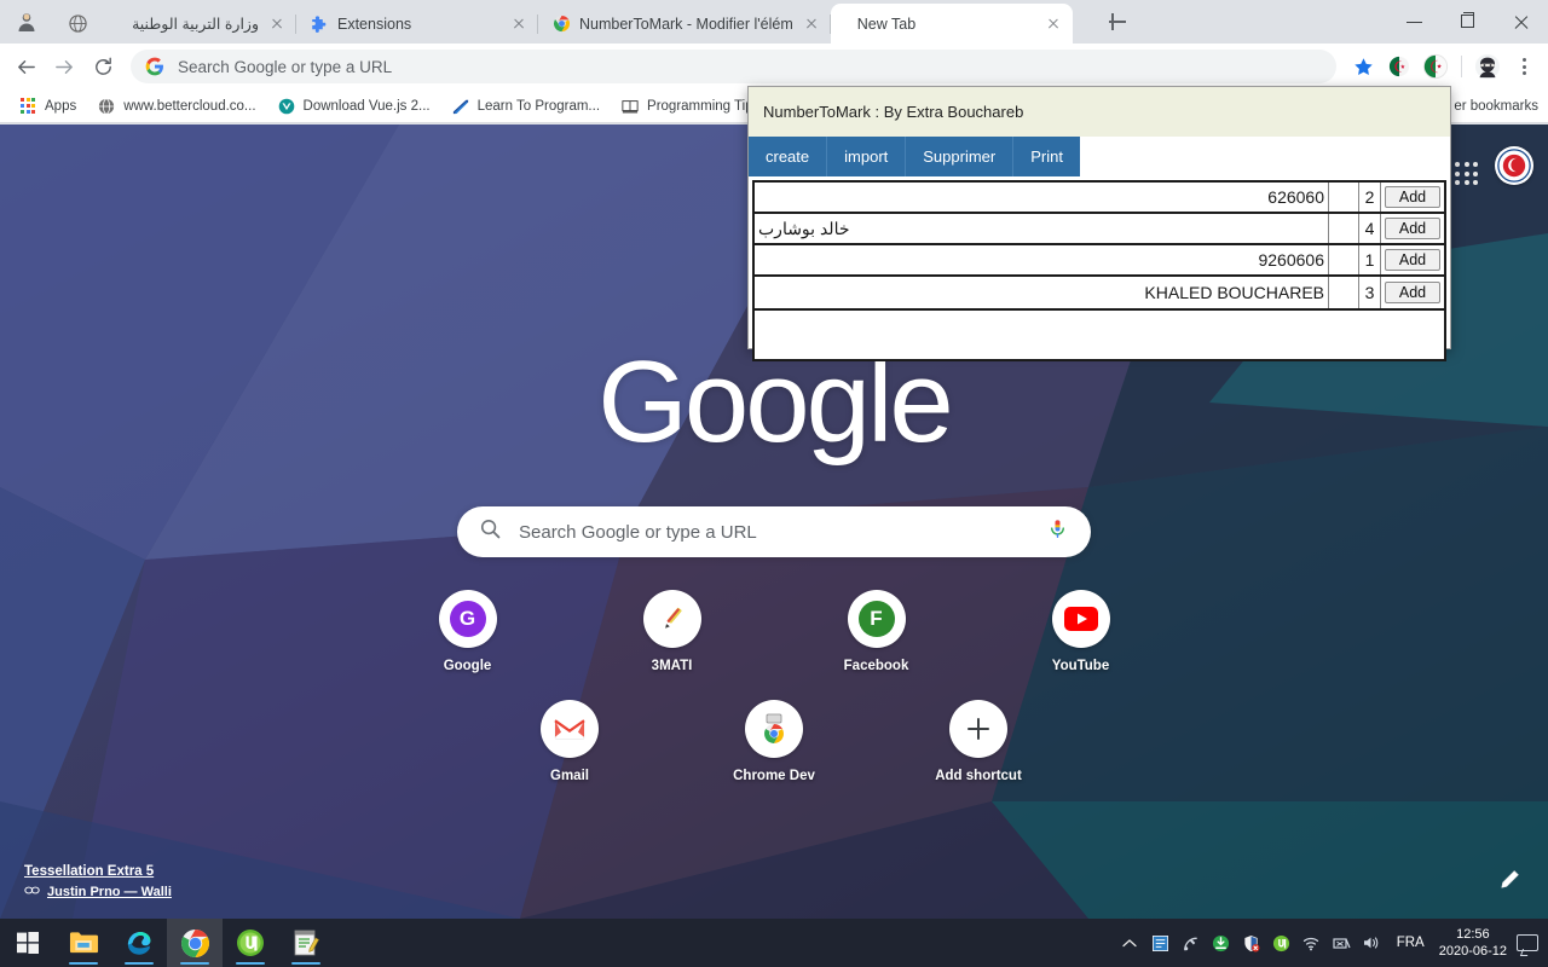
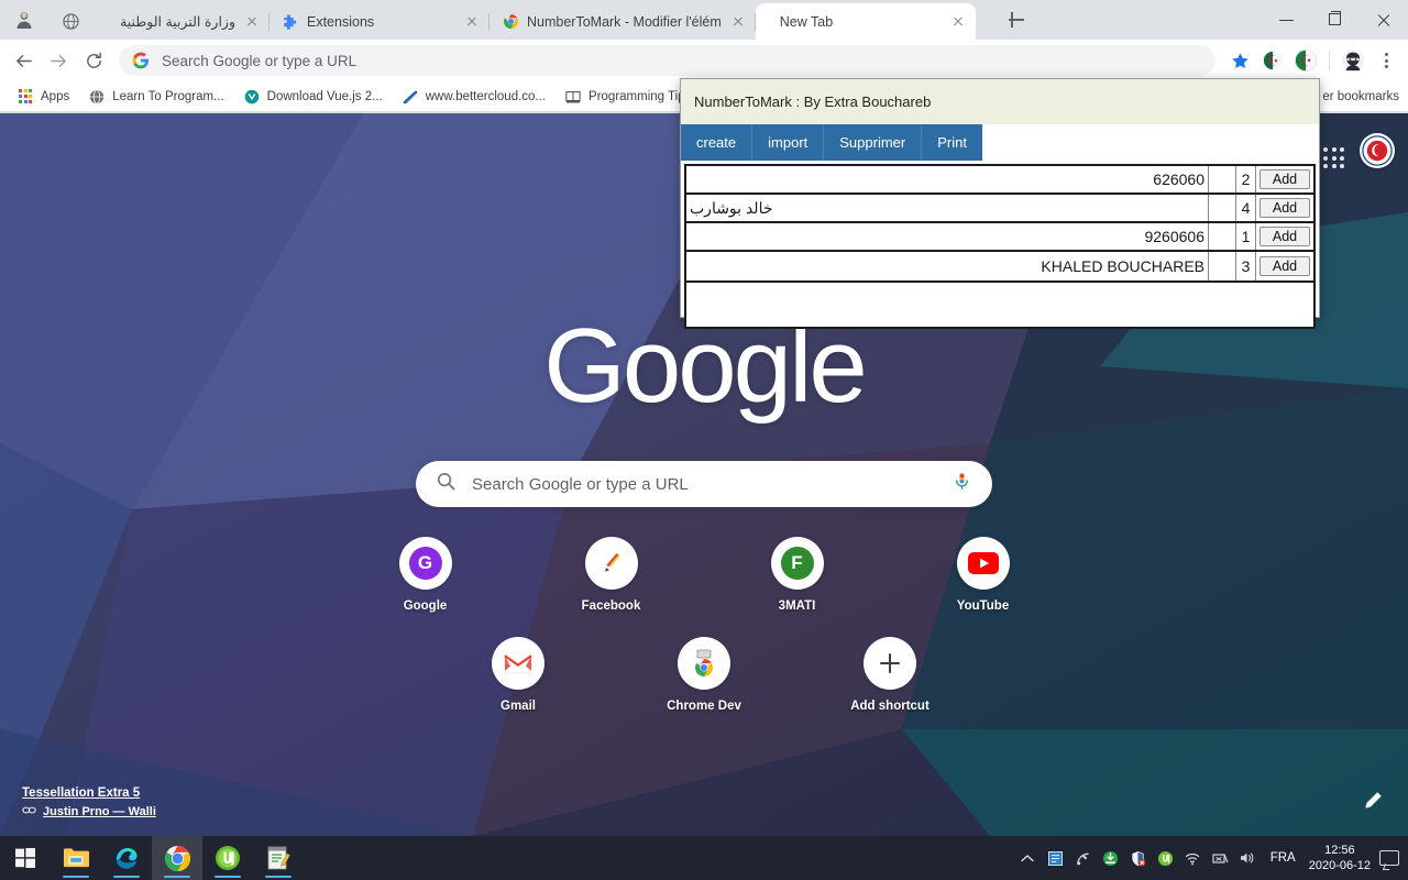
  وزارة التربية الوطنية
  Extensions
  NumberToMark - Modifier l'élém
  New Tab
  Search Google or type a URL
  Apps
- www.bettercloud.co...
+ Learn To Program...
  Download Vue.js 2...
- Learn To Program...
+ www.bettercloud.co...
  Programming Ti
  er bookmarks
  Google
  Search Google or type a URL
  G
  Google
- 3MATI
+ Facebook
  F
- Facebook
+ 3MATI
  YouTube
  Gmail
  Chrome Dev
  Add shortcut
  Tessellation Extra 5
  Justin Prno — Walli
  NumberToMark : By Extra Bouchareb
  create
  import
  Supprimer
  Print
  626060
  2
  Add
  خالد بوشارب
  4
  Add
  9260606
  1
  Add
  KHALED BOUCHAREB
  3
  Add
  FRA
  12:56
  2020-06-12
